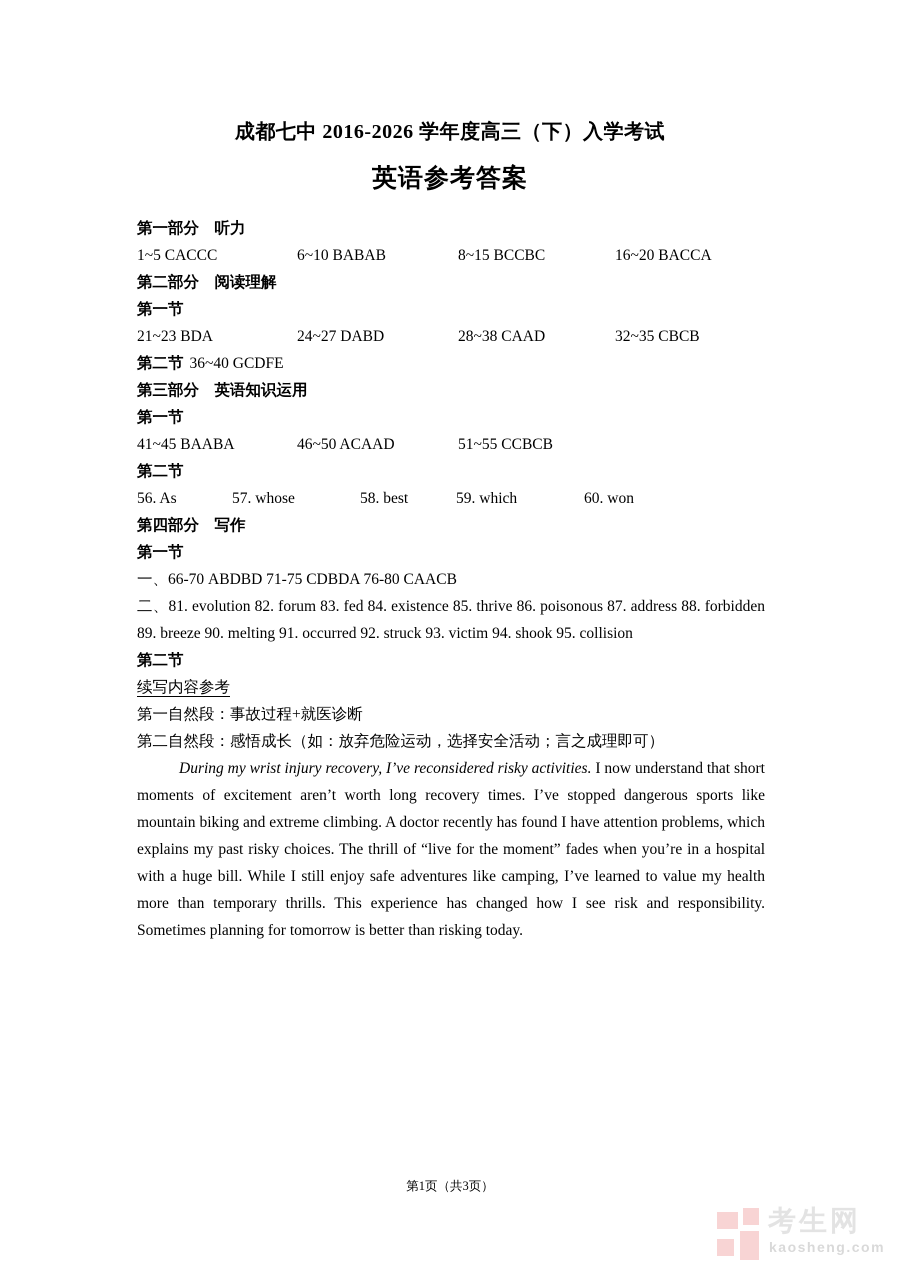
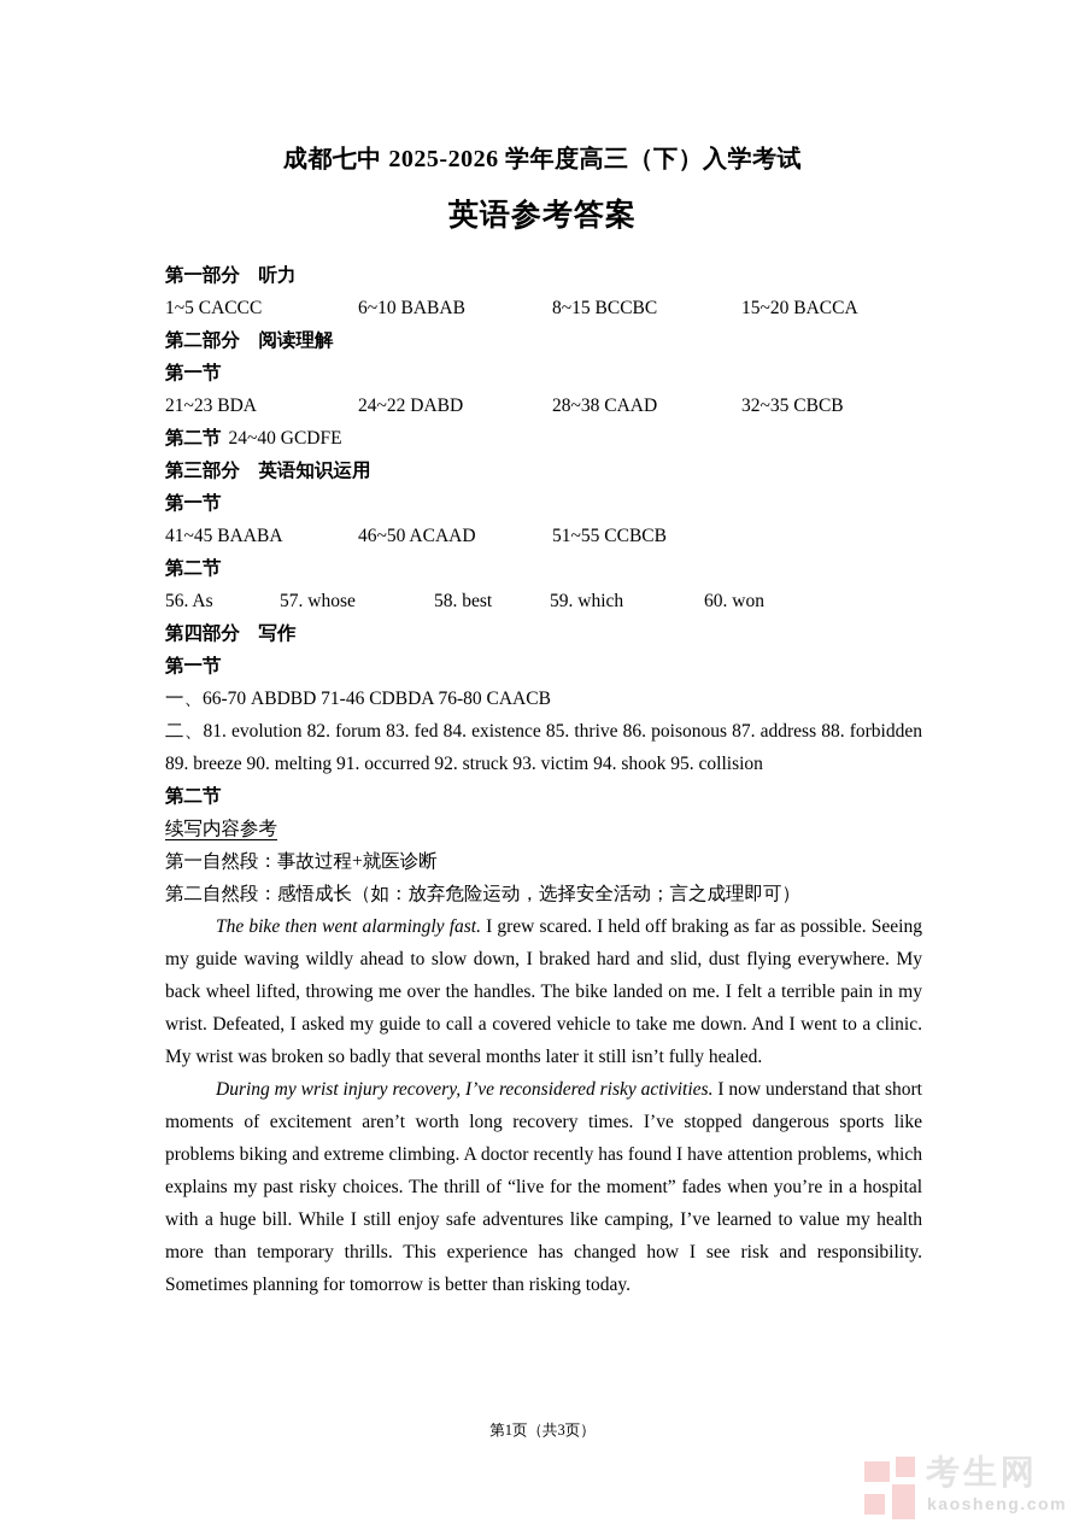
- 成都七中 2016-2026 学年度高三（下）入学考试
+ 成都七中 2025-2026 学年度高三（下）入学考试
  英语参考答案
  第一部分 听力
  1~5 CACCC
  6~10 BABAB
  8~15 BCCBC
- 16~20 BACCA
+ 15~20 BACCA
  第二部分 阅读理解
  第一节
  21~23 BDA
- 24~27 DABD
+ 24~22 DABD
  28~38 CAAD
  32~35 CBCB
- 第二节 36~40 GCDFE
+ 第二节 24~40 GCDFE
  第三部分 英语知识运用
  第一节
  41~45 BAABA
  46~50 ACAAD
  51~55 CCBCB
  第二节
  56. As
  57. whose
  58. best
  59. which
  60. won
  第四部分 写作
  第一节
- 一、66-70 ABDBD 71-75 CDBDA 76-80 CAACB
+ 一、66-70 ABDBD 71-46 CDBDA 76-80 CAACB
  二、81. evolution 82. forum 83. fed 84. existence 85. thrive 86. poisonous 87. address 88. forbidden 89. breeze 90. melting 91. occurred 92. struck 93. victim 94. shook 95. collision
  第二节
  续写内容参考
  第一自然段：事故过程+就医诊断
  第二自然段：感悟成长（如：放弃危险运动，选择安全活动；言之成理即可）
+ The bike then went alarmingly fast. I grew scared. I held off braking as far as possible. Seeing my guide waving wildly ahead to slow down, I braked hard and slid, dust flying everywhere. My back wheel lifted, throwing me over the handles. The bike landed on me. I felt a terrible pain in my wrist. Defeated, I asked my guide to call a covered vehicle to take me down. And I went to a clinic. My wrist was broken so badly that several months later it still isn’t fully healed.
- During my wrist injury recovery, I’ve reconsidered risky activities. I now understand that short moments of excitement aren’t worth long recovery times. I’ve stopped dangerous sports like mountain biking and extreme climbing. A doctor recently has found I have attention problems, which explains my past risky choices. The thrill of “live for the moment” fades when you’re in a hospital with a huge bill. While I still enjoy safe adventures like camping, I’ve learned to value my health more than temporary thrills. This experience has changed how I see risk and responsibility. Sometimes planning for tomorrow is better than risking today.
+ During my wrist injury recovery, I’ve reconsidered risky activities. I now understand that short moments of excitement aren’t worth long recovery times. I’ve stopped dangerous sports like problems biking and extreme climbing. A doctor recently has found I have attention problems, which explains my past risky choices. The thrill of “live for the moment” fades when you’re in a hospital with a huge bill. While I still enjoy safe adventures like camping, I’ve learned to value my health more than temporary thrills. This experience has changed how I see risk and responsibility. Sometimes planning for tomorrow is better than risking today.
  第1页（共3页）
  考生网
  kaosheng.com
